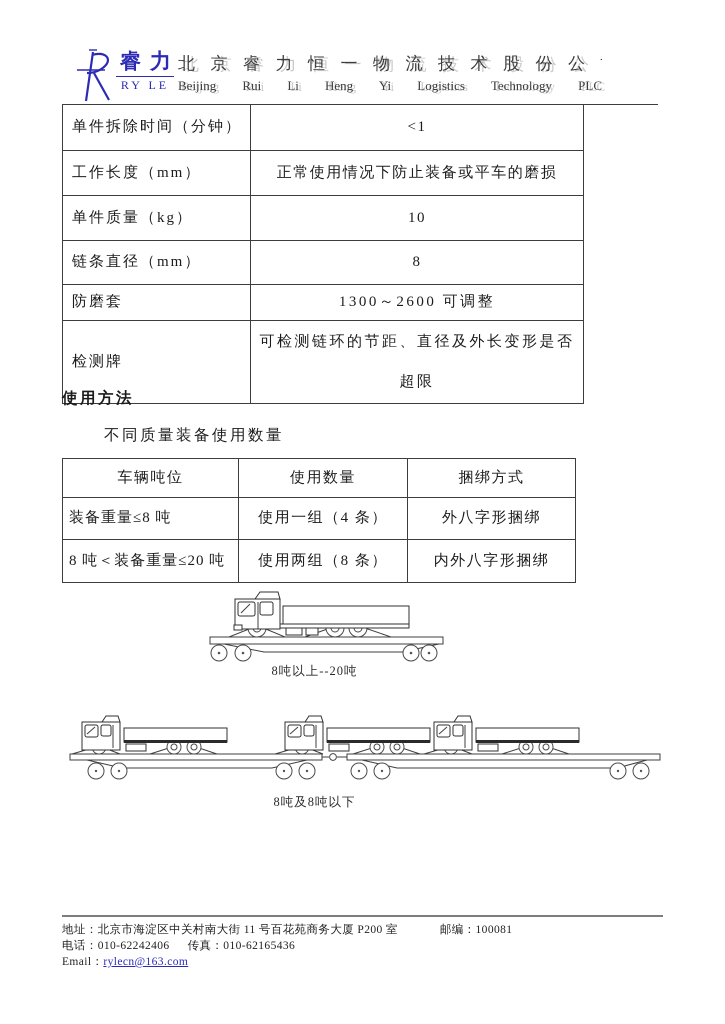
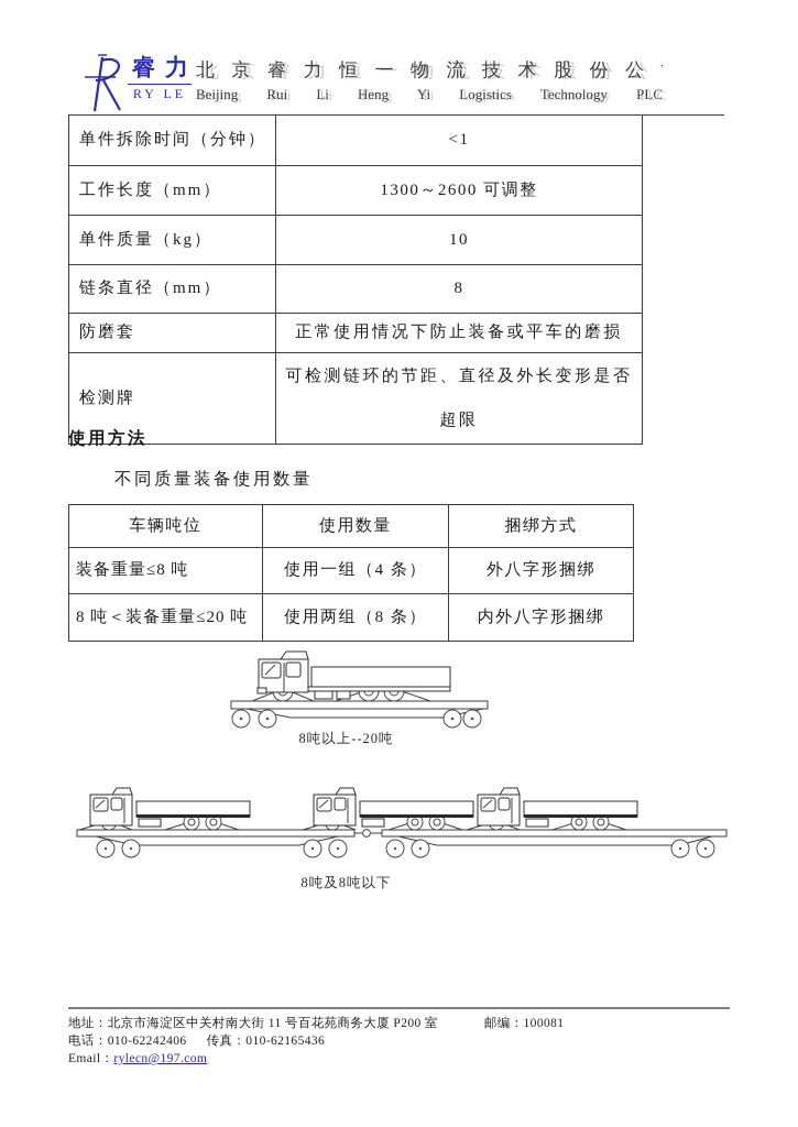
  睿力
  RY LE
  北京睿力恒一物流技术股份公
  Beijing Rui Li Heng Yi Logistics Technology PLC
  单件拆除时间（分钟）	<1
- 工作长度（mm）	正常使用情况下防止装备或平车的磨损
+ 工作长度（mm）	1300～2600 可调整
  单件质量（kg）	10
  链条直径（mm）	8
- 防磨套	1300～2600 可调整
+ 防磨套	正常使用情况下防止装备或平车的磨损
  检测牌	可检测链环的节距、直径及外长变形是否超限
  使用方法
  不同质量装备使用数量
  车辆吨位	使用数量	捆绑方式
  装备重量≤8 吨	使用一组（4 条）	外八字形捆绑
  8 吨＜装备重量≤20 吨	使用两组（8 条）	内外八字形捆绑
  8吨以上--20吨
  8吨及8吨以下
  地址：北京市海淀区中关村南大街 11 号百花苑商务大厦 P200 室 邮编：100081
  电话：010-62242406 传真：010-62165436
- Email：rylecn@163.com
+ Email：rylecn@197.com
